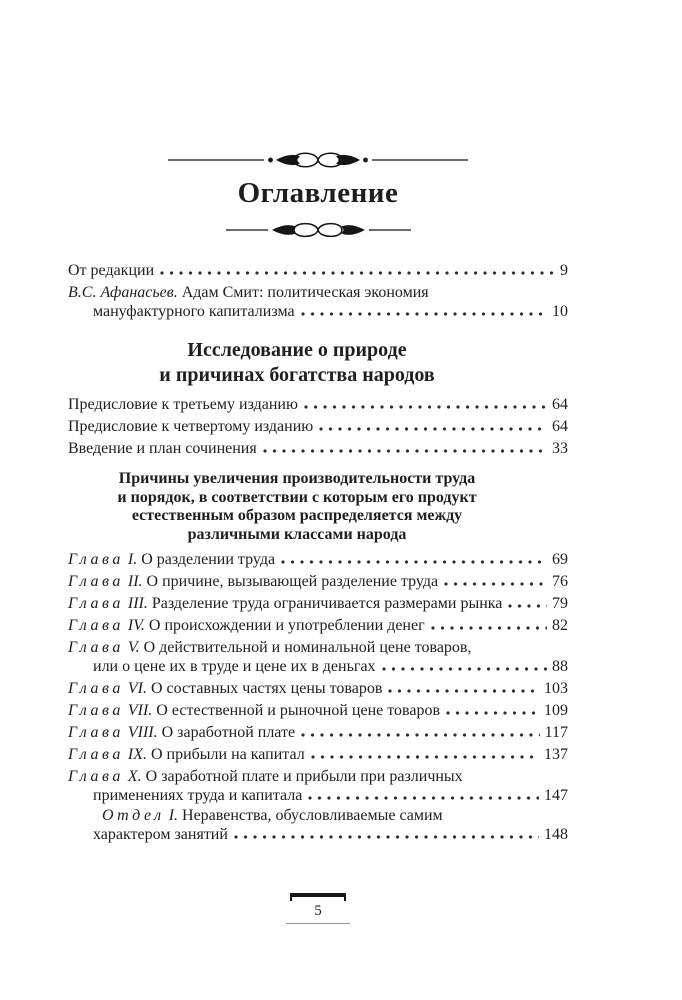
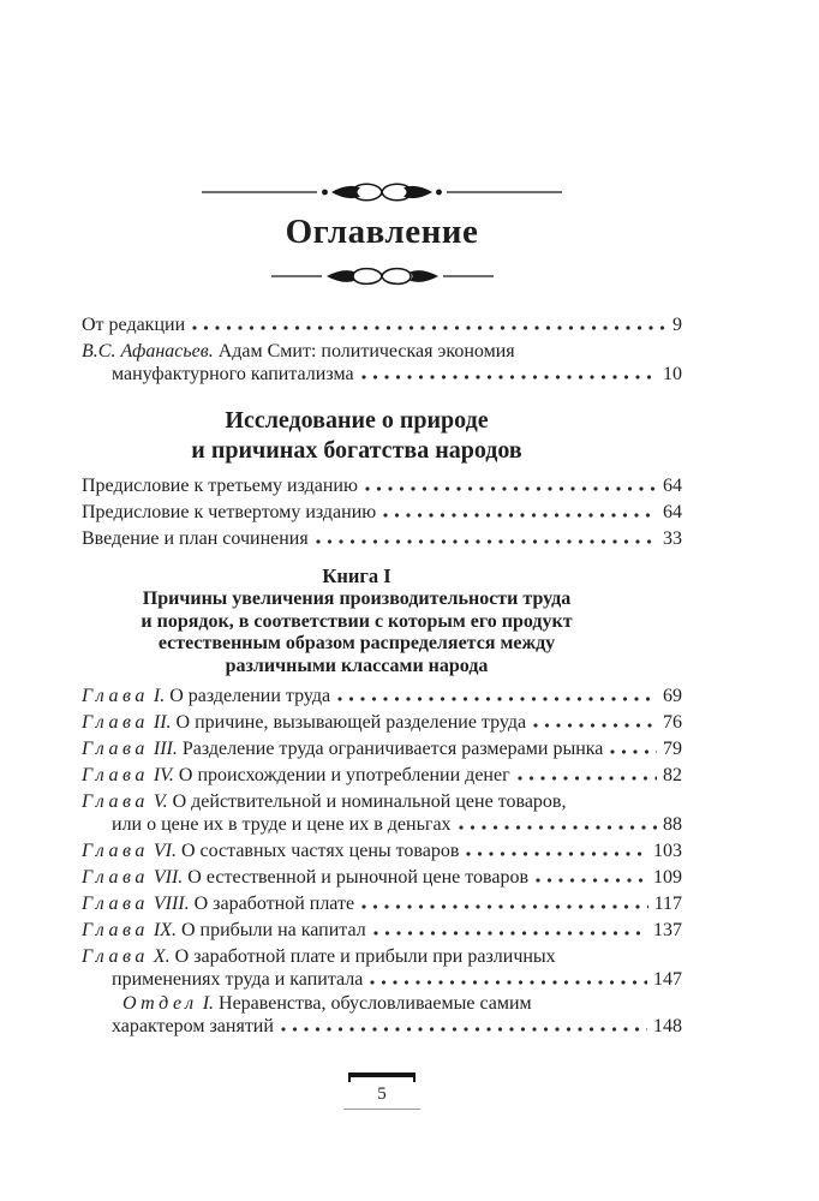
  Оглавление
  От редакции
  9
  В.С. Афанасьев. Адам Смит: политическая экономия
  мануфактурного капитализма
  10
  Исследование о природе
  и причинах богатства народов
  Предисловие к третьему изданию
  64
  Предисловие к четвертому изданию
  64
  Введение и план сочинения
  33
+ Книга I
  Причины увеличения производительности труда
  и порядок, в соответствии с которым его продукт
  естественным образом распределяется между
  различными классами народа
  Глава I. О разделении труда
  69
  Глава II. О причине, вызывающей разделение труда
  76
  Глава III. Разделение труда ограничивается размерами рынка
  79
  Глава IV. О происхождении и употреблении денег
  82
  Глава V. О действительной и номинальной цене товаров,
  или о цене их в труде и цене их в деньгах
  88
  Глава VI. О составных частях цены товаров
  103
  Глава VII. О естественной и рыночной цене товаров
  109
  Глава VIII. О заработной плате
  117
  Глава IX. О прибыли на капитал
  137
  Глава X. О заработной плате и прибыли при различных
  применениях труда и капитала
  147
  Отдел I. Неравенства, обусловливаемые самим
  характером занятий
  148
  5
